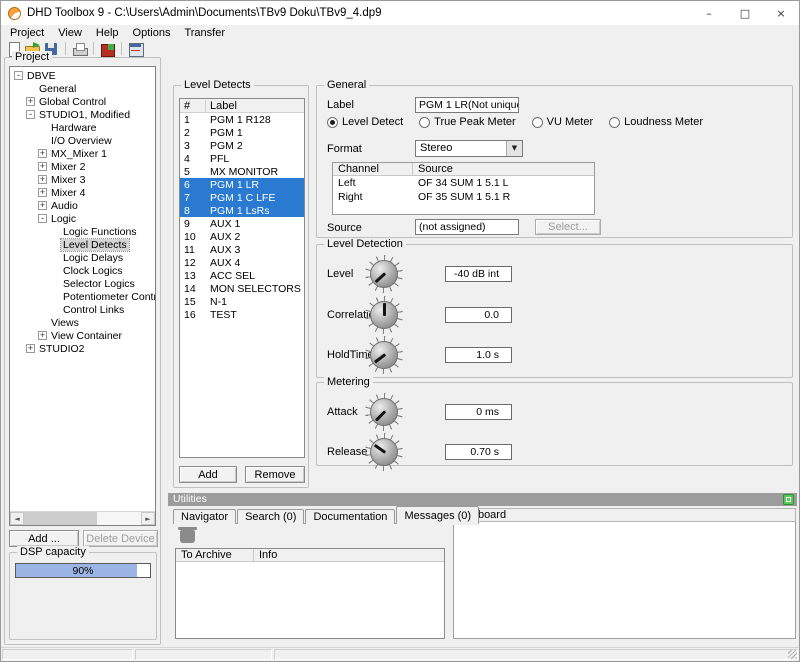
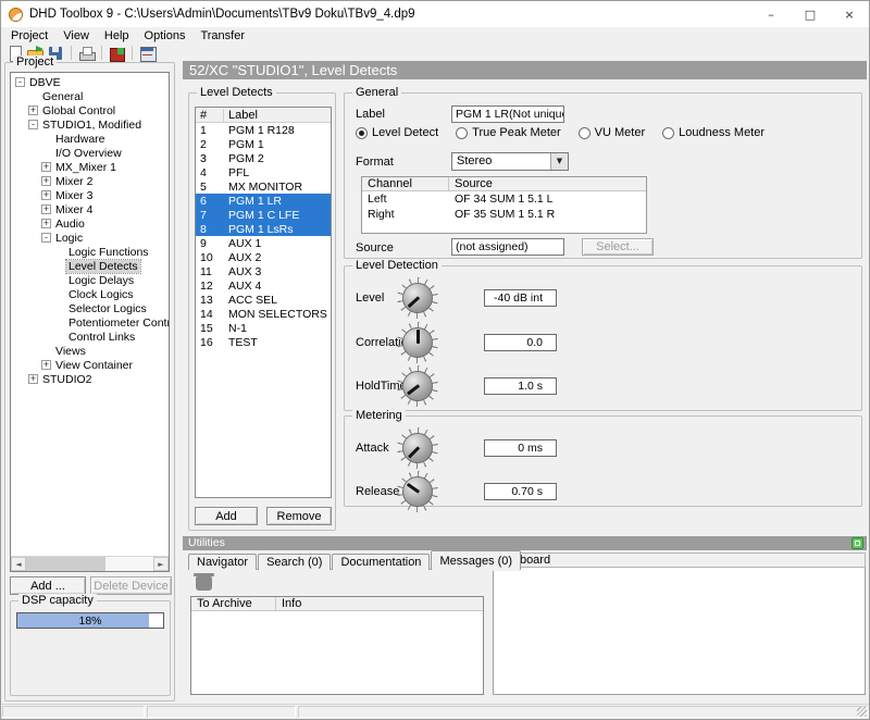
  DHD Toolbox 9 - C:\Users\Admin\Documents\TBv9 Doku\TBv9_4.dp9
  –
  □
  ×
  Project
  View
  Help
  Options
  Transfer
  Project
  -
  DBVE
  General
  +
  Global Control
  -
  STUDIO1, Modified
  Hardware
  I/O Overview
  +
  MX_Mixer 1
  +
  Mixer 2
  +
  Mixer 3
  +
  Mixer 4
  +
  Audio
  -
  Logic
  Logic Functions
  Level Detects
  Logic Delays
  Clock Logics
  Selector Logics
  Potentiometer Cont
  Control Links
  Views
  +
  View Container
  +
  STUDIO2
  ◄
  ►
  Add ...
  Delete Device
  DSP capacity
- 90%
+ 18%
+ 52/XC "STUDIO1", Level Detects
  Level Detects
  #
  Label
  1
  PGM 1 R128
  2
  PGM 1
  3
  PGM 2
  4
  PFL
  5
  MX MONITOR
  6
  PGM 1 LR
  7
  PGM 1 C LFE
  8
  PGM 1 LsRs
  9
  AUX 1
  10
  AUX 2
  11
  AUX 3
  12
  AUX 4
  13
  ACC SEL
  14
  MON SELECTORS
  15
  N-1
  16
  TEST
  Add
  Remove
  General
  Label
  PGM 1 LR(Not uniqu
  Level Detect
  True Peak Meter
  VU Meter
  Loudness Meter
  Format
  Stereo
  ▼
  Channel
  Source
  Left
  OF 34 SUM 1 5.1 L
  Right
  OF 35 SUM 1 5.1 R
  Source
  (not assigned)
  Select...
  Level Detection
  Level
  -40 dB int
  0.0
  HoldTim
  1.0 s
  Metering
  Attack
  0 ms
  Releas
  0.70 s
  Utilities
  Navigator
  Search (0)
  Documentation
  Messages (0)
  To Archive
  Info
